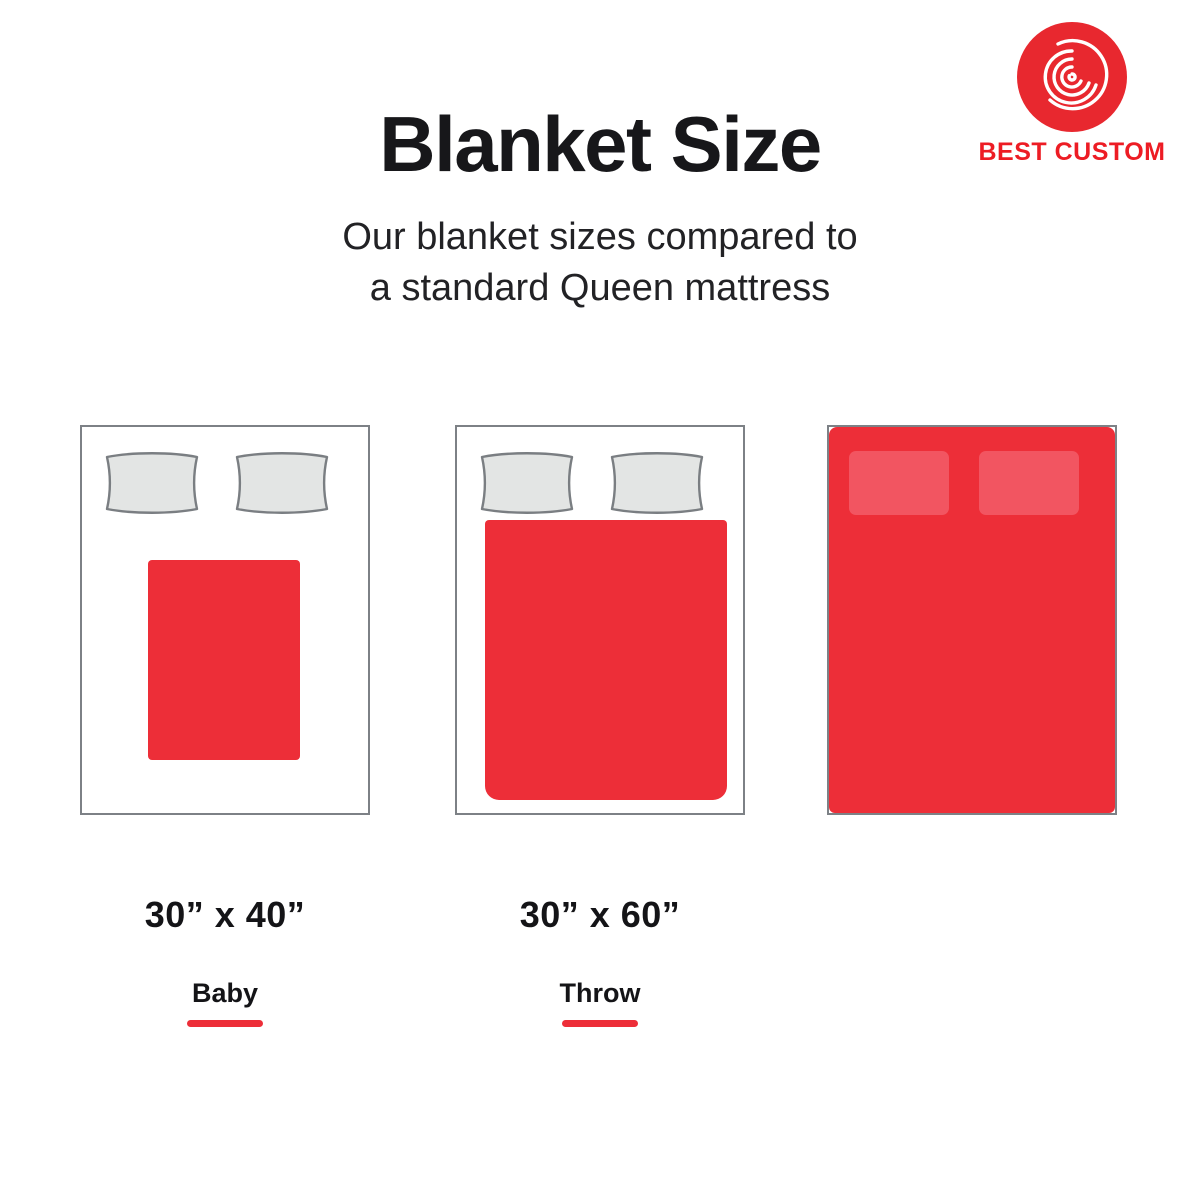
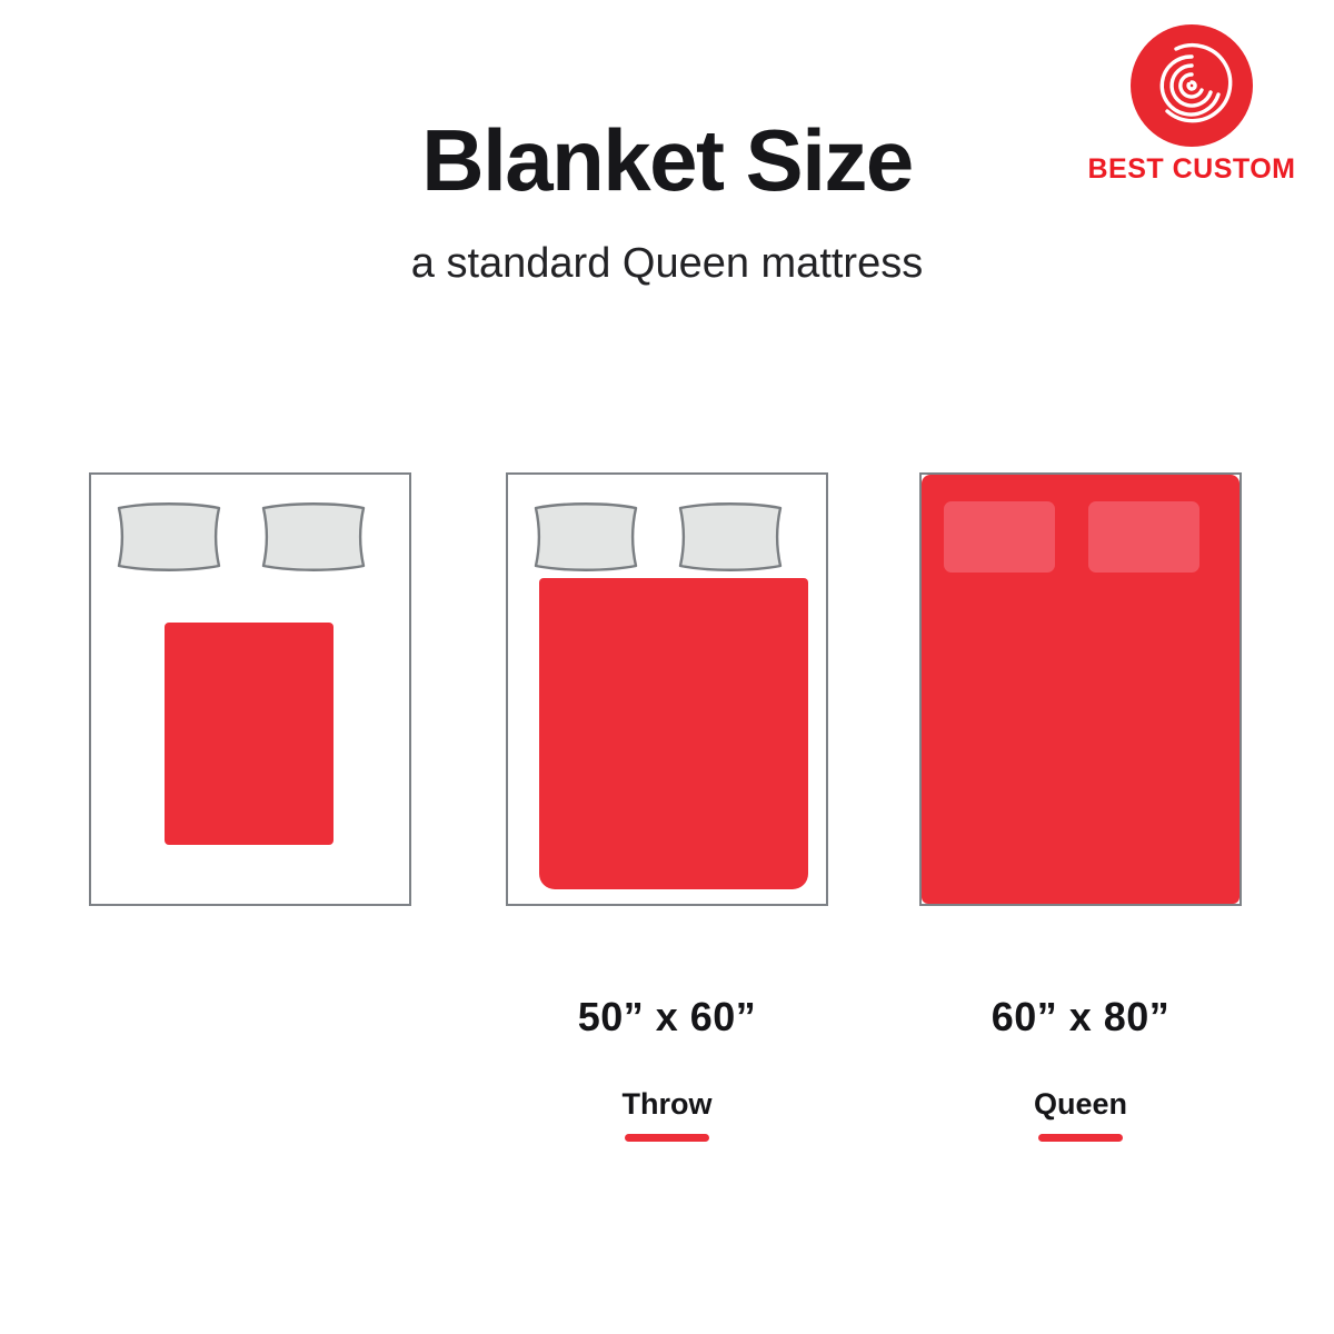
  BEST CUSTOM
  Blanket Size
- Our blanket sizes compared to
  a standard Queen mattress
- 30” x 40”
- Baby
- 30” x 60”
+ 50” x 60”
  Throw
+ 60” x 80”
+ Queen
